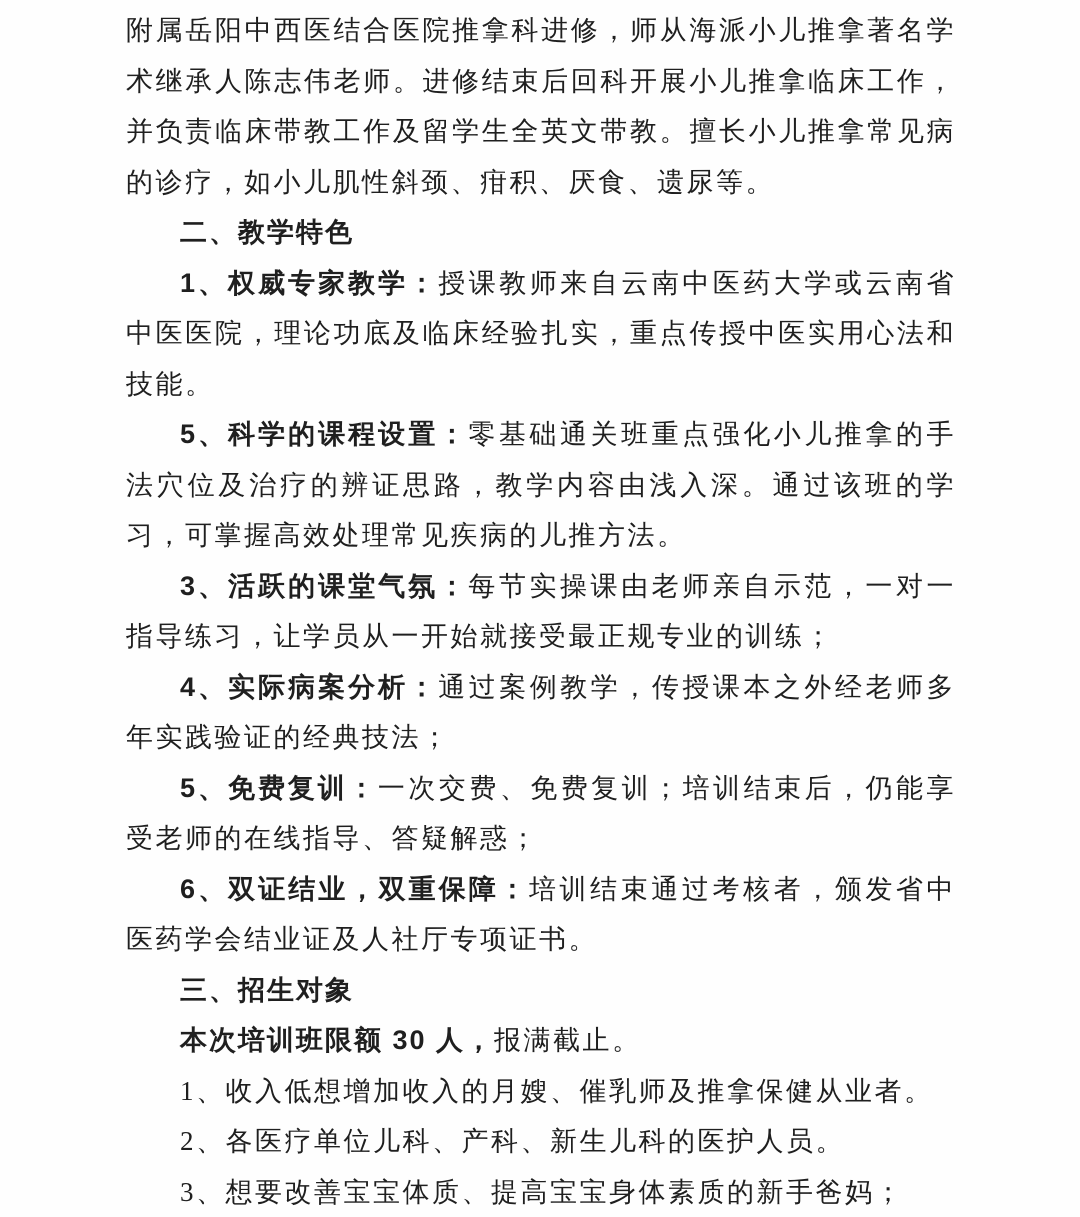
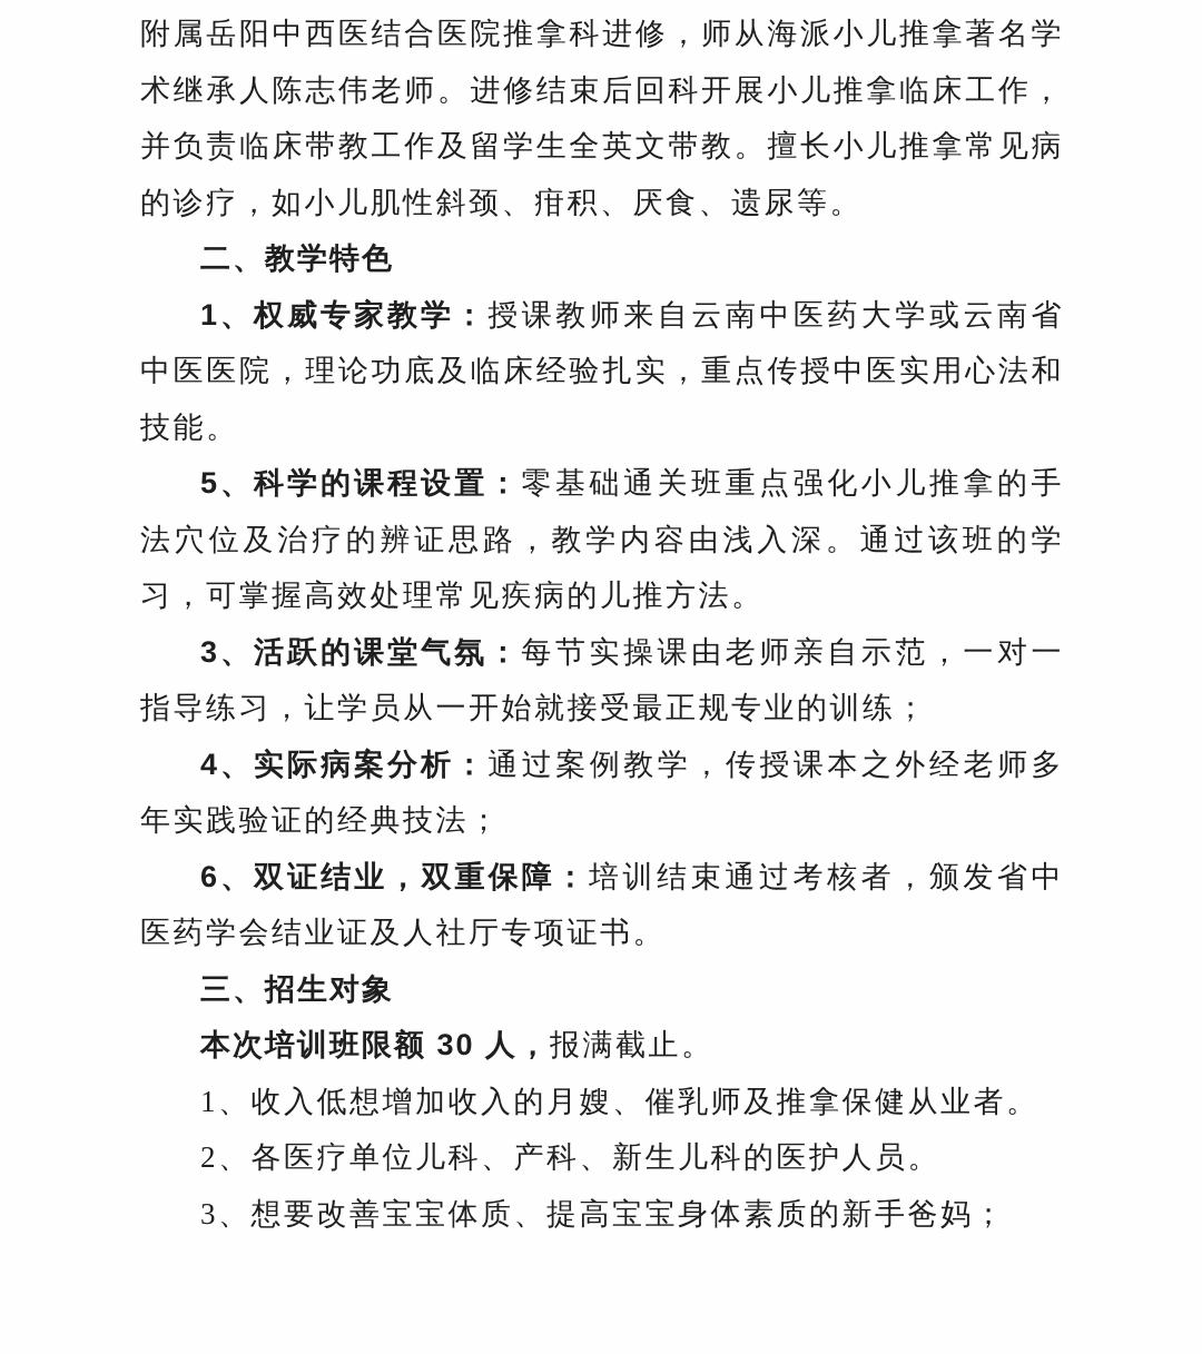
  附属岳阳中西医结合医院推拿科进修，师从海派小儿推拿著名学术继承人陈志伟老师。进修结束后回科开展小儿推拿临床工作，并负责临床带教工作及留学生全英文带教。擅长小儿推拿常见病的诊疗，如小儿肌性斜颈、疳积、厌食、遗尿等。
  二、教学特色
  1、权威专家教学：授课教师来自云南中医药大学或云南省中医医院，理论功底及临床经验扎实，重点传授中医实用心法和技能。
  5、科学的课程设置：零基础通关班重点强化小儿推拿的手法穴位及治疗的辨证思路，教学内容由浅入深。通过该班的学习，可掌握高效处理常见疾病的儿推方法。
  3、活跃的课堂气氛：每节实操课由老师亲自示范，一对一指导练习，让学员从一开始就接受最正规专业的训练；
  4、实际病案分析：通过案例教学，传授课本之外经老师多年实践验证的经典技法；
- 5、免费复训：一次交费、免费复训；培训结束后，仍能享受老师的在线指导、答疑解惑；
  6、双证结业，双重保障：培训结束通过考核者，颁发省中医药学会结业证及人社厅专项证书。
  三、招生对象
  本次培训班限额 30 人，报满截止。
  1、收入低想增加收入的月嫂、催乳师及推拿保健从业者。
  2、各医疗单位儿科、产科、新生儿科的医护人员。
  3、想要改善宝宝体质、提高宝宝身体素质的新手爸妈；
